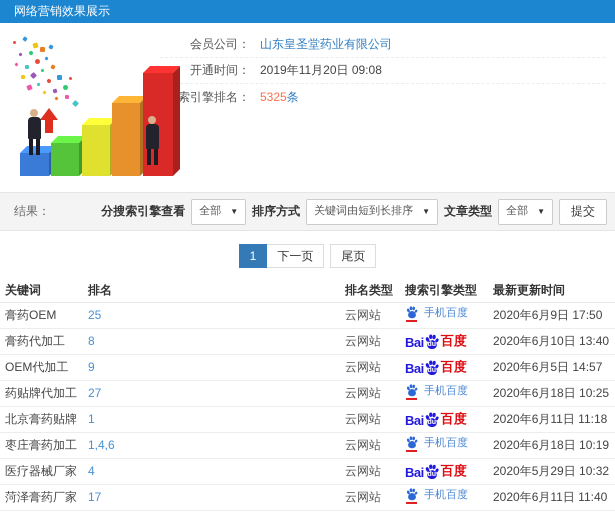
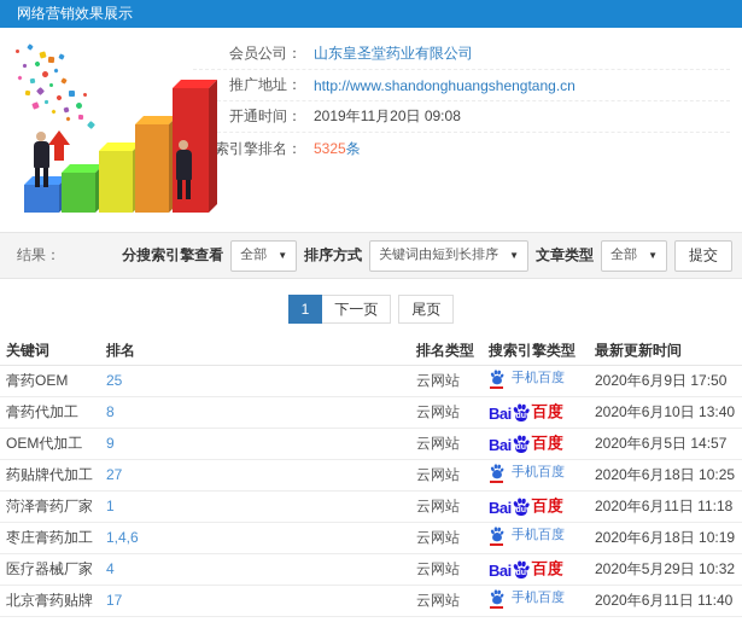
  网络营销效果展示
  会员公司：
  山东皇圣堂药业有限公司
+ 推广地址：
+ http://www.shandonghuangshengtang.cn
  开通时间：
  2019年11月20日 09:08
  索引擎排名：
  5325条
  结果：
  分搜索引擎查看
  全部
  ▼
  排序方式
  关键词由短到长排序
  ▼
  文章类型
  全部
  ▼
  提交
  1
  下一页
  尾页
  关键词	排名	排名类型	搜索引擎类型	最新更新时间
  膏药OEM	25	云网站	手机百度	2020年6月9日 17:50
  膏药代加工	8	云网站	Bai 百度	2020年6月10日 13:40
  OEM代加工	9	云网站	Bai 百度	2020年6月5日 14:57
  药贴牌代加工	27	云网站	手机百度	2020年6月18日 10:25
- 北京膏药贴牌	1	云网站	Bai 百度	2020年6月11日 11:18
+ 菏泽膏药厂家	1	云网站	Bai 百度	2020年6月11日 11:18
  枣庄膏药加工	1,4,6	云网站	手机百度	2020年6月18日 10:19
  医疗器械厂家	4	云网站	Bai 百度	2020年5月29日 10:32
- 菏泽膏药厂家	17	云网站	手机百度	2020年6月11日 11:40
+ 北京膏药贴牌	17	云网站	手机百度	2020年6月11日 11:40
